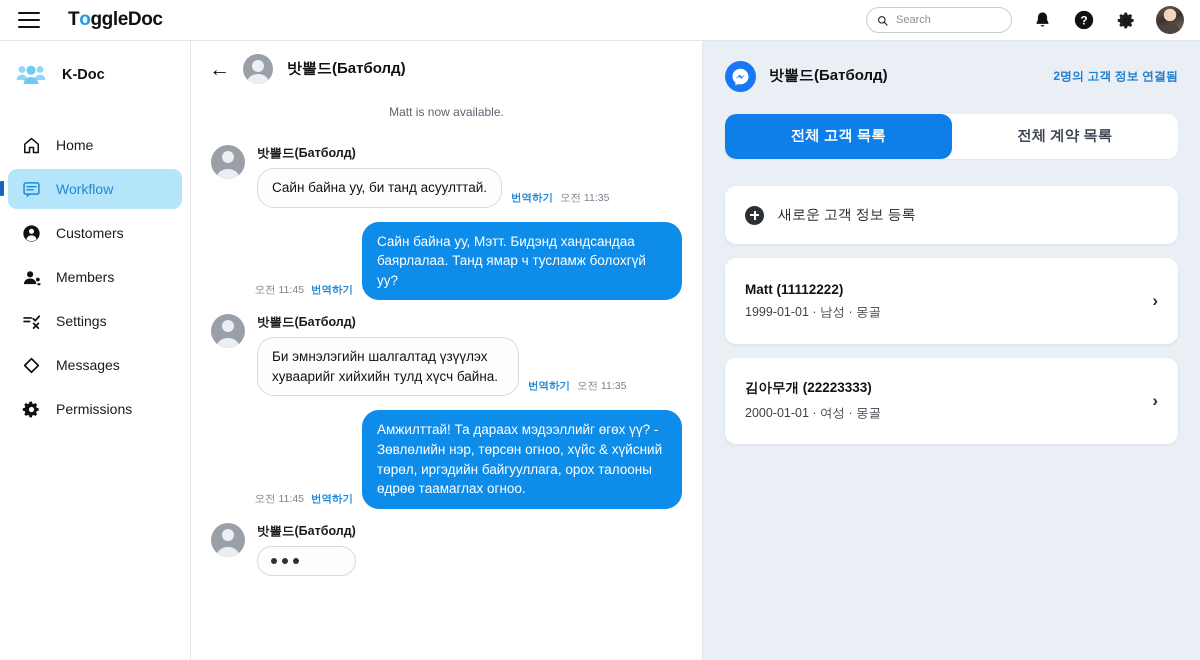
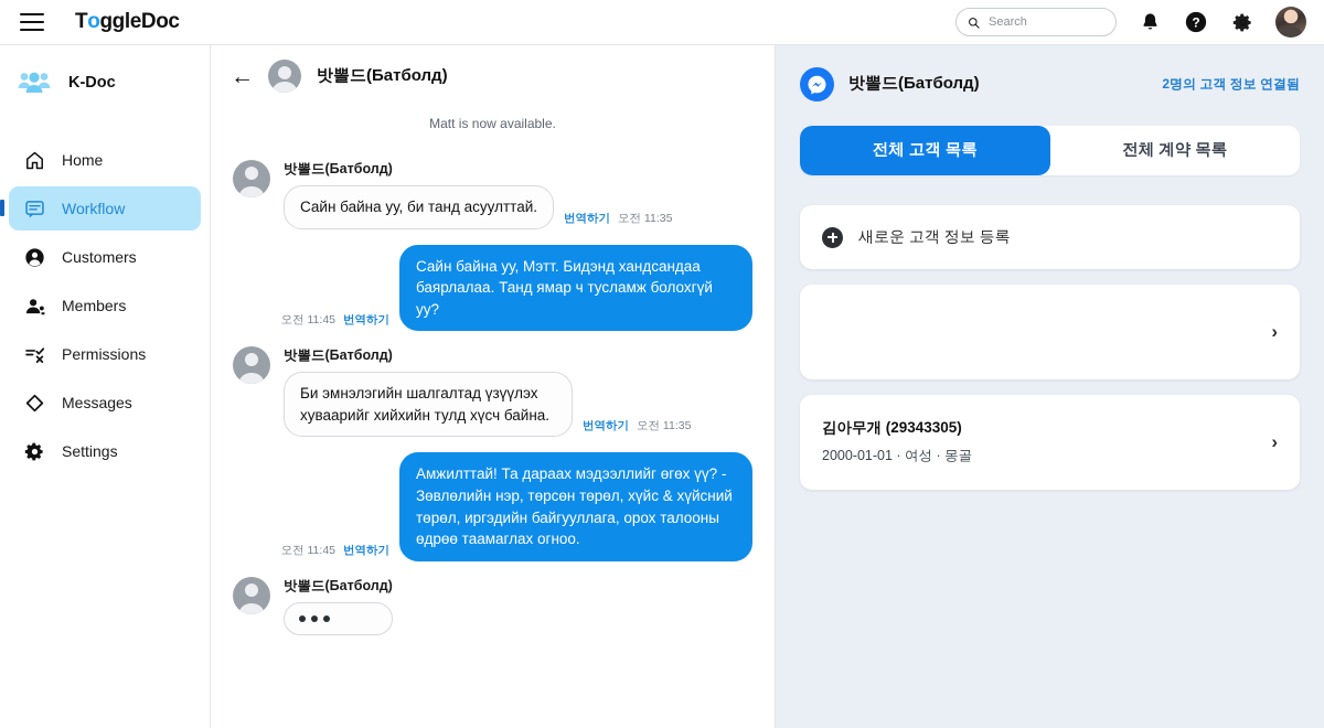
  T
  o
  ggleDoc
  Search
  ?
  K-Doc
  Home
  Workflow
  Customers
  Members
- Settings
+ Permissions
  Messages
- Permissions
+ Settings
  ←
  밧뽈드(Батболд)
  Matt is now available.
  밧뽈드(Батболд)
  Сайн байна уу, би танд асуулттай.
  번역하기
  오전 11:35
  오전 11:45
  번역하기
  Сайн байна уу, Мэтт. Бидэнд хандсандаа баярлалаа. Танд ямар ч тусламж болохгүй уу?
  밧뽈드(Батболд)
  Би эмнэлэгийн шалгалтад үзүүлэх хуваарийг хийхийн тулд хүсч байна.
  번역하기
  오전 11:35
  오전 11:45
  번역하기
- Амжилттай! Та дараах мэдээллийг өгөх үү? - Зөвлөлийн нэр, төрсөн огноо, хүйс & хүйсний төрөл, иргэдийн байгууллага, орох талооны өдрөө таамаглах огноо.
+ Амжилттай! Та дараах мэдээллийг өгөх үү? - Зөвлөлийн нэр, төрсөн төрөл, хүйс & хүйсний төрөл, иргэдийн байгууллага, орох талооны өдрөө таамаглах огноо.
  밧뽈드(Батболд)
  밧뽈드(Батболд)
  2명의 고객 정보 연결됨
  전체 고객 목록
  전체 계약 목록
  새로운 고객 정보 등록
- Matt (11112222)
- 1999-01-01 · 남성 · 몽골
  ›
- 김아무개 (22223333)
+ 김아무개 (29343305)
  2000-01-01 · 여성 · 몽골
  ›
